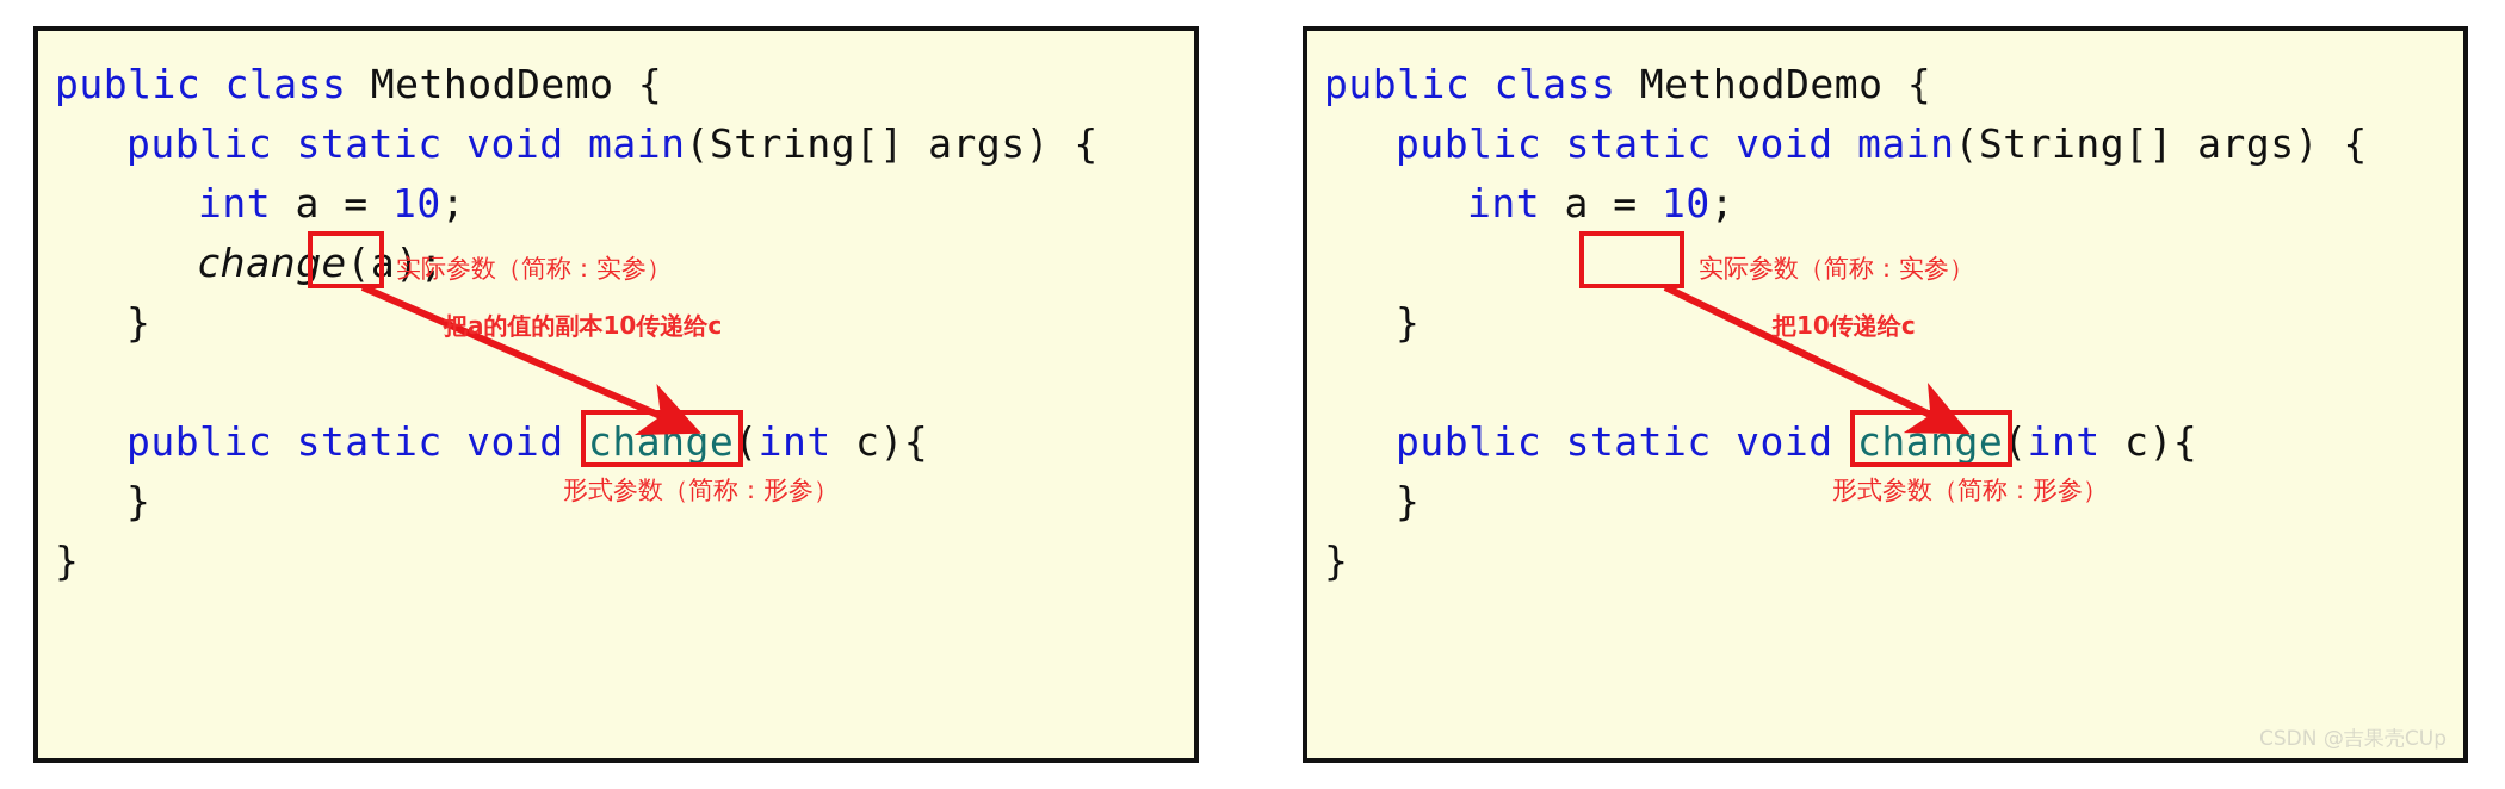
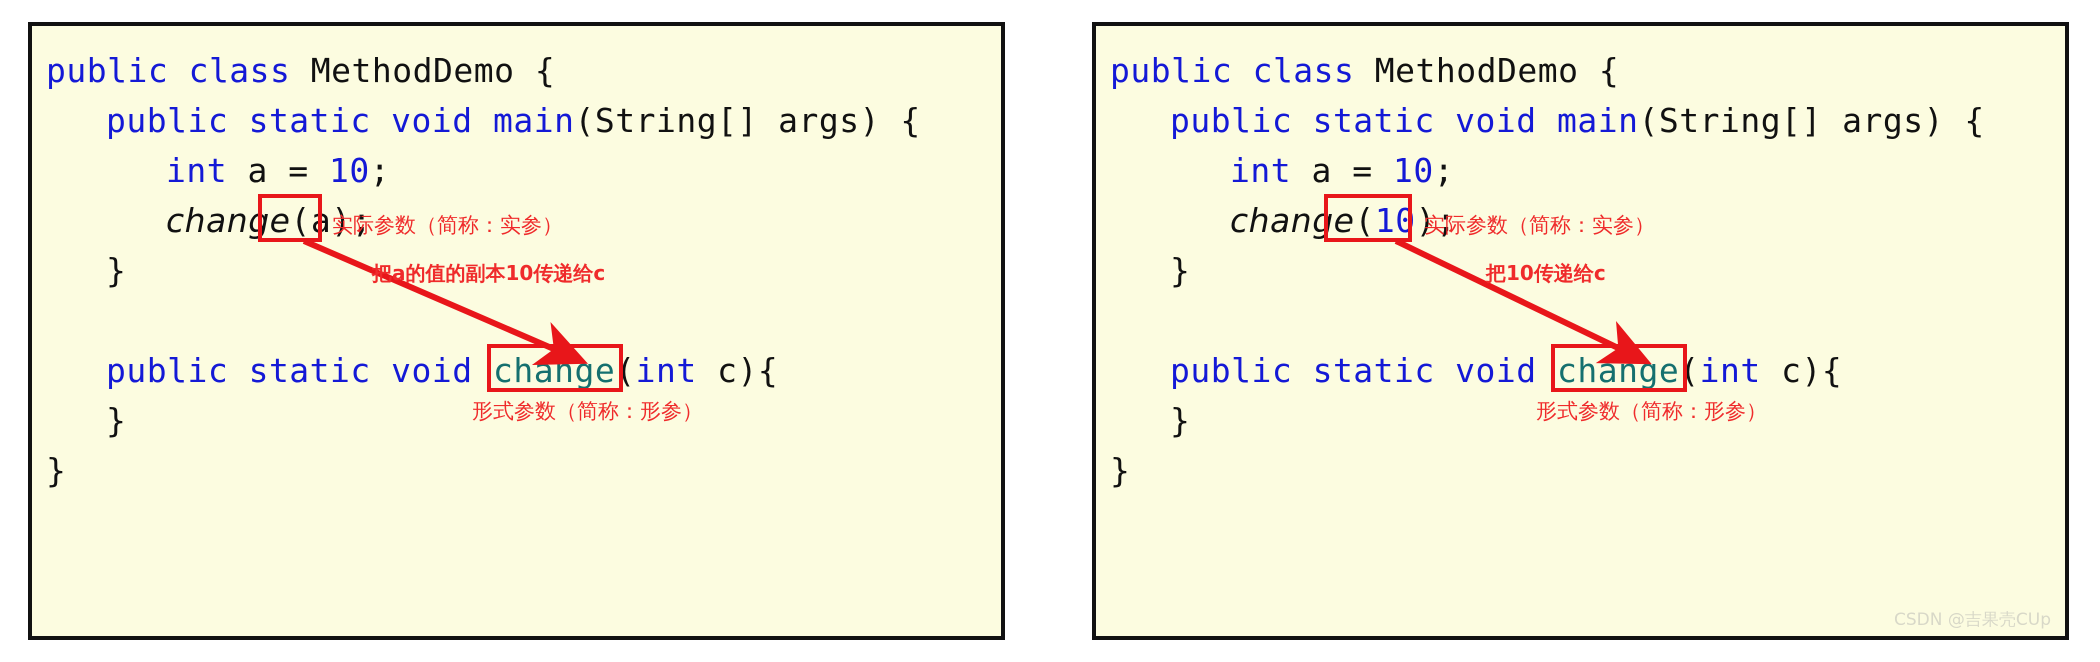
  public class MethodDemo {
  public static void main(String[] args) {
  int a = 10;
  change(a);
  }
  public static void change(int c){
  }
  }
  实际参数（简称：实参）
  把a的值的副本10传递给c
  形式参数（简称：形参）
  public class MethodDemo {
  public static void main(String[] args) {
  int a = 10;
+ change(10);
  }
  public static void change(int c){
  }
  }
  实际参数（简称：实参）
  把10传递给c
  形式参数（简称：形参）
  CSDN @吉果壳CUp
